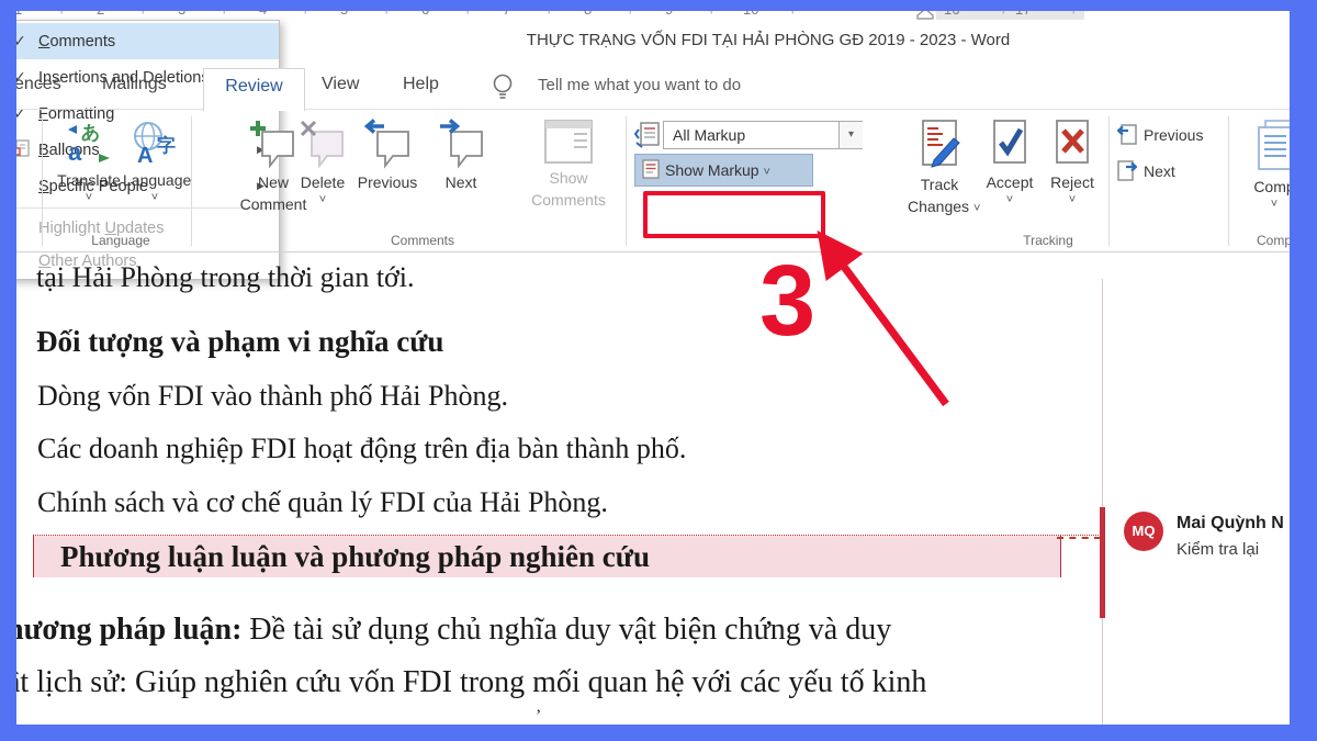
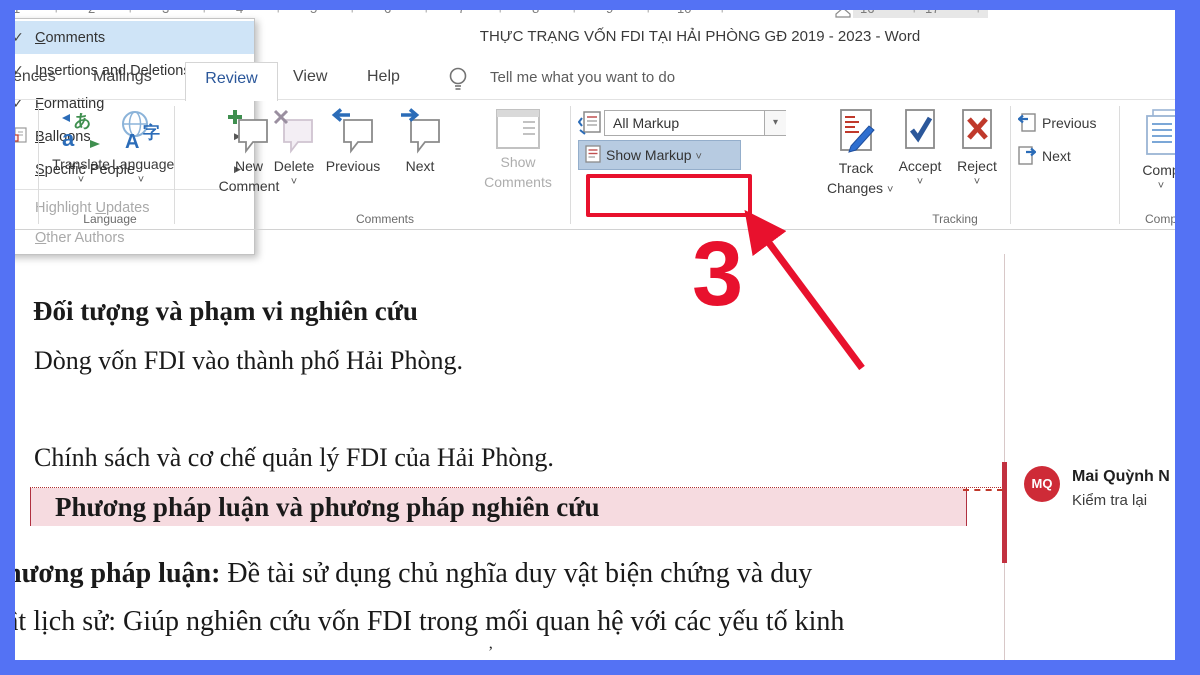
  THỰC TRẠNG VỐN FDI TẠI HẢI PHÒNG GĐ 2019 - 2023 - Word
  ences
  Mailings
  Review
  View
  Help
  Tell me what you want to do
  あ
  a
  Translate
  ˅
  A
  字
  Languag
  ˅
  Language
  New
  Comment
  Delete
  ˅
  Previous
  Next
  Show
  Comments
  Comments
  All Markup
  ▾
  Show Markup ˅
  Track
  Changes ˅
  Accept
  ˅
  Reject
  ˅
  Tracking
  Previous
  Next
  Com
  ˅
  Comp
- tại Hải Phòng trong thời gian tới.
- Đối tượng và phạm vi nghĩa cứu
+ Đối tượng và phạm vi nghiên cứu
  Dòng vốn FDI vào thành phố Hải Phòng.
- Các doanh nghiệp FDI hoạt động trên địa bàn thành phố.
  Chính sách và cơ chế quản lý FDI của Hải Phòng.
- Phương luận luận và phương pháp nghiên cứu
+ Phương pháp luận và phương pháp nghiên cứu
  ương pháp luận: Đề tài sử dụng chủ nghĩa duy vật biện chứng và duy
  t lịch sử: Giúp nghiên cứu vốn FDI trong mối quan hệ với các yếu tố kinh
  ʼ
  MQ
  Mai Quỳnh N
  Kiểm tra lại
  ✓
  Comments
  ✓
  Insertions and Deletion
  ✓
  Formatting
  Balloons
  ▶
  Specific People
  ▶
  Highlight Updates
  Other Authors
  3
